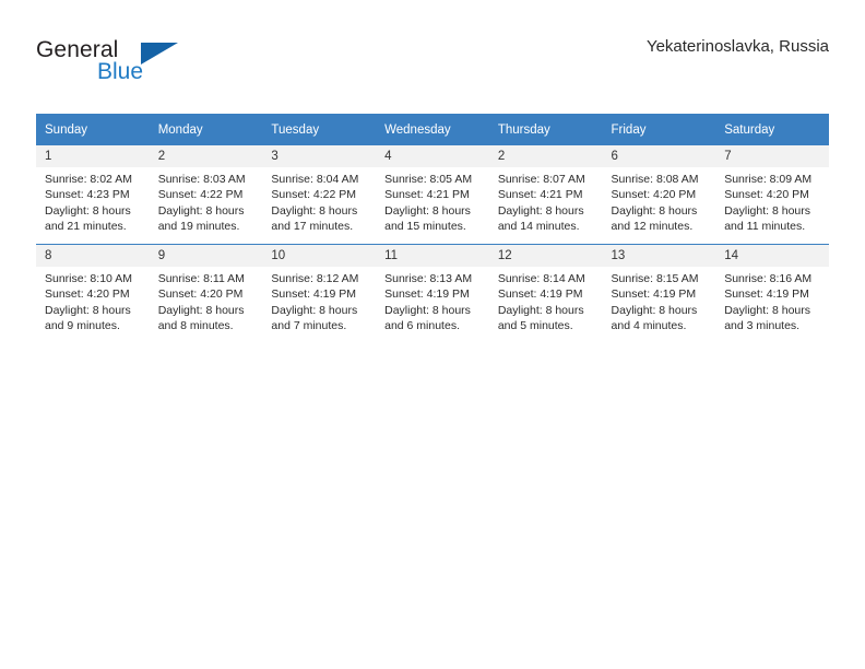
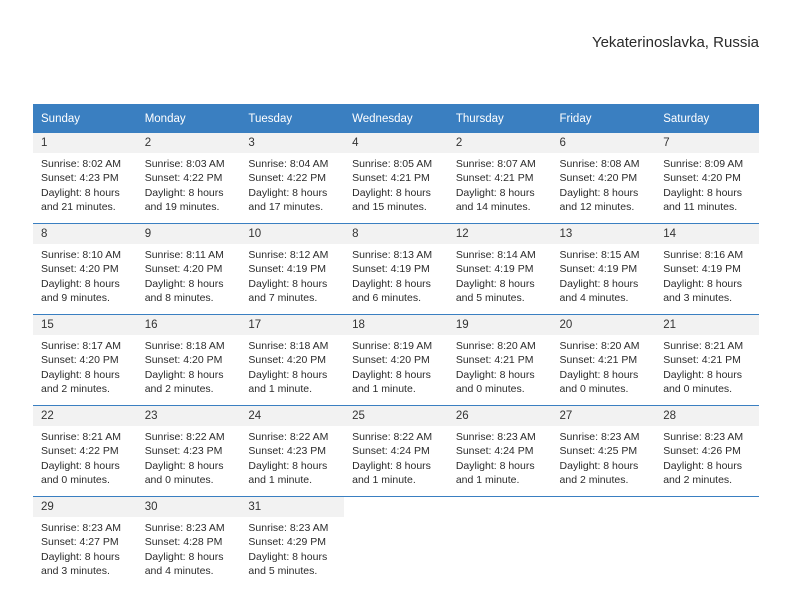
- General
- Blue
  Yekaterinoslavka, Russia
  Sunday	Monday	Tuesday	Wednesday	Thursday	Friday	Saturday
  1Sunrise: 8:02 AMSunset: 4:23 PMDaylight: 8 hoursand 21 minutes.	2Sunrise: 8:03 AMSunset: 4:22 PMDaylight: 8 hoursand 19 minutes.	3Sunrise: 8:04 AMSunset: 4:22 PMDaylight: 8 hoursand 17 minutes.	4Sunrise: 8:05 AMSunset: 4:21 PMDaylight: 8 hoursand 15 minutes.	2Sunrise: 8:07 AMSunset: 4:21 PMDaylight: 8 hoursand 14 minutes.	6Sunrise: 8:08 AMSunset: 4:20 PMDaylight: 8 hoursand 12 minutes.	7Sunrise: 8:09 AMSunset: 4:20 PMDaylight: 8 hoursand 11 minutes.
- 8Sunrise: 8:10 AMSunset: 4:20 PMDaylight: 8 hoursand 9 minutes.	9Sunrise: 8:11 AMSunset: 4:20 PMDaylight: 8 hoursand 8 minutes.	10Sunrise: 8:12 AMSunset: 4:19 PMDaylight: 8 hoursand 7 minutes.	11Sunrise: 8:13 AMSunset: 4:19 PMDaylight: 8 hoursand 6 minutes.	12Sunrise: 8:14 AMSunset: 4:19 PMDaylight: 8 hoursand 5 minutes.	13Sunrise: 8:15 AMSunset: 4:19 PMDaylight: 8 hoursand 4 minutes.	14Sunrise: 8:16 AMSunset: 4:19 PMDaylight: 8 hoursand 3 minutes.
+ 8Sunrise: 8:10 AMSunset: 4:20 PMDaylight: 8 hoursand 9 minutes.	9Sunrise: 8:11 AMSunset: 4:20 PMDaylight: 8 hoursand 8 minutes.	10Sunrise: 8:12 AMSunset: 4:19 PMDaylight: 8 hoursand 7 minutes.	8Sunrise: 8:13 AMSunset: 4:19 PMDaylight: 8 hoursand 6 minutes.	12Sunrise: 8:14 AMSunset: 4:19 PMDaylight: 8 hoursand 5 minutes.	13Sunrise: 8:15 AMSunset: 4:19 PMDaylight: 8 hoursand 4 minutes.	14Sunrise: 8:16 AMSunset: 4:19 PMDaylight: 8 hoursand 3 minutes.
+ 15Sunrise: 8:17 AMSunset: 4:20 PMDaylight: 8 hoursand 2 minutes.	16Sunrise: 8:18 AMSunset: 4:20 PMDaylight: 8 hoursand 2 minutes.	17Sunrise: 8:18 AMSunset: 4:20 PMDaylight: 8 hoursand 1 minute.	18Sunrise: 8:19 AMSunset: 4:20 PMDaylight: 8 hoursand 1 minute.	19Sunrise: 8:20 AMSunset: 4:21 PMDaylight: 8 hoursand 0 minutes.	20Sunrise: 8:20 AMSunset: 4:21 PMDaylight: 8 hoursand 0 minutes.	21Sunrise: 8:21 AMSunset: 4:21 PMDaylight: 8 hoursand 0 minutes.
+ 22Sunrise: 8:21 AMSunset: 4:22 PMDaylight: 8 hoursand 0 minutes.	23Sunrise: 8:22 AMSunset: 4:23 PMDaylight: 8 hoursand 0 minutes.	24Sunrise: 8:22 AMSunset: 4:23 PMDaylight: 8 hoursand 1 minute.	25Sunrise: 8:22 AMSunset: 4:24 PMDaylight: 8 hoursand 1 minute.	26Sunrise: 8:23 AMSunset: 4:24 PMDaylight: 8 hoursand 1 minute.	27Sunrise: 8:23 AMSunset: 4:25 PMDaylight: 8 hoursand 2 minutes.	28Sunrise: 8:23 AMSunset: 4:26 PMDaylight: 8 hoursand 2 minutes.
+ 29Sunrise: 8:23 AMSunset: 4:27 PMDaylight: 8 hoursand 3 minutes.	30Sunrise: 8:23 AMSunset: 4:28 PMDaylight: 8 hoursand 4 minutes.	31Sunrise: 8:23 AMSunset: 4:29 PMDaylight: 8 hoursand 5 minutes.
